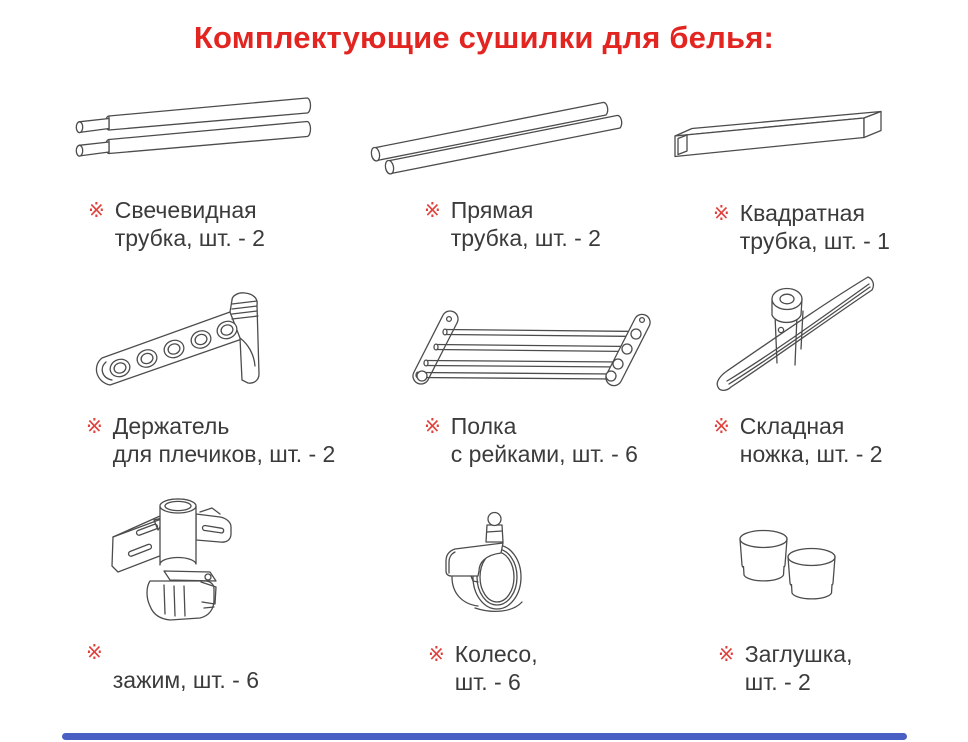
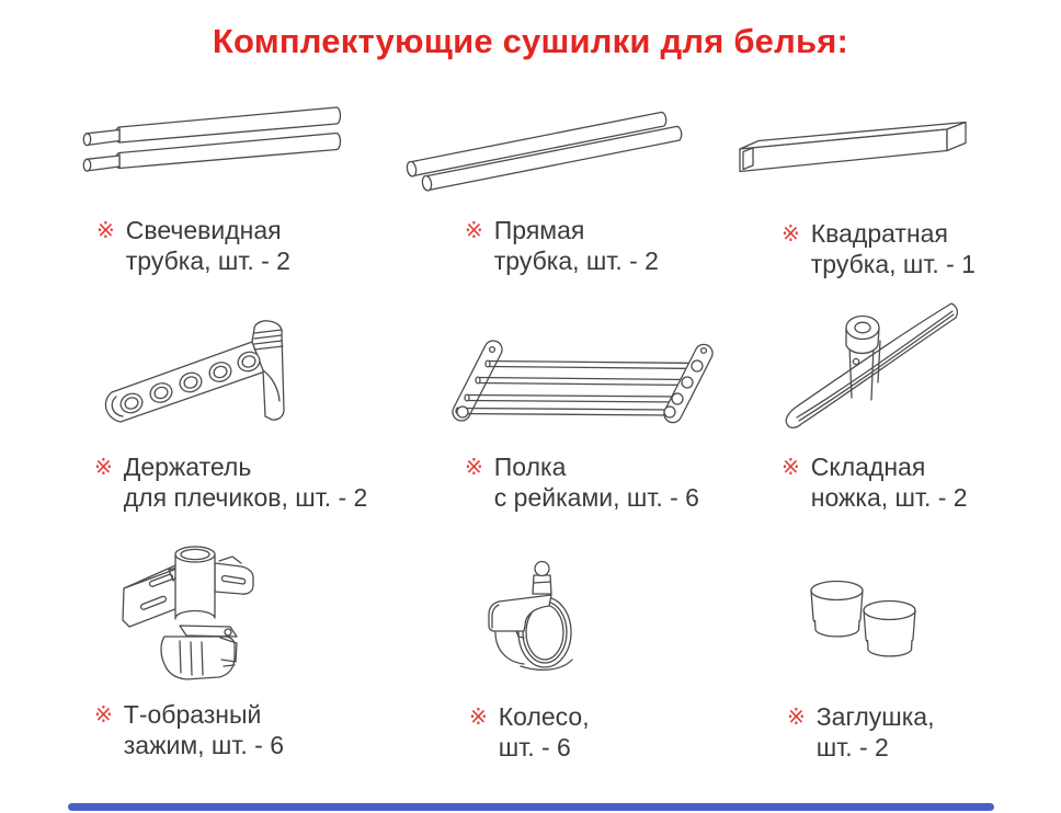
  Комплектующие сушилки для белья:
  ※
  Свечевидная
  трубка, шт. - 2
  ※
  Прямая
  трубка, шт. - 2
  ※
  Квадратная
  трубка, шт. - 1
  ※
  Держатель
  для плечиков, шт. - 2
  ※
  Полка
  с рейками, шт. - 6
  ※
  Складная
  ножка, шт. - 2
  ※
+ Т-образный
  зажим, шт. - 6
  ※
  Колесо,
  шт. - 6
  ※
  Заглушка,
  шт. - 2
